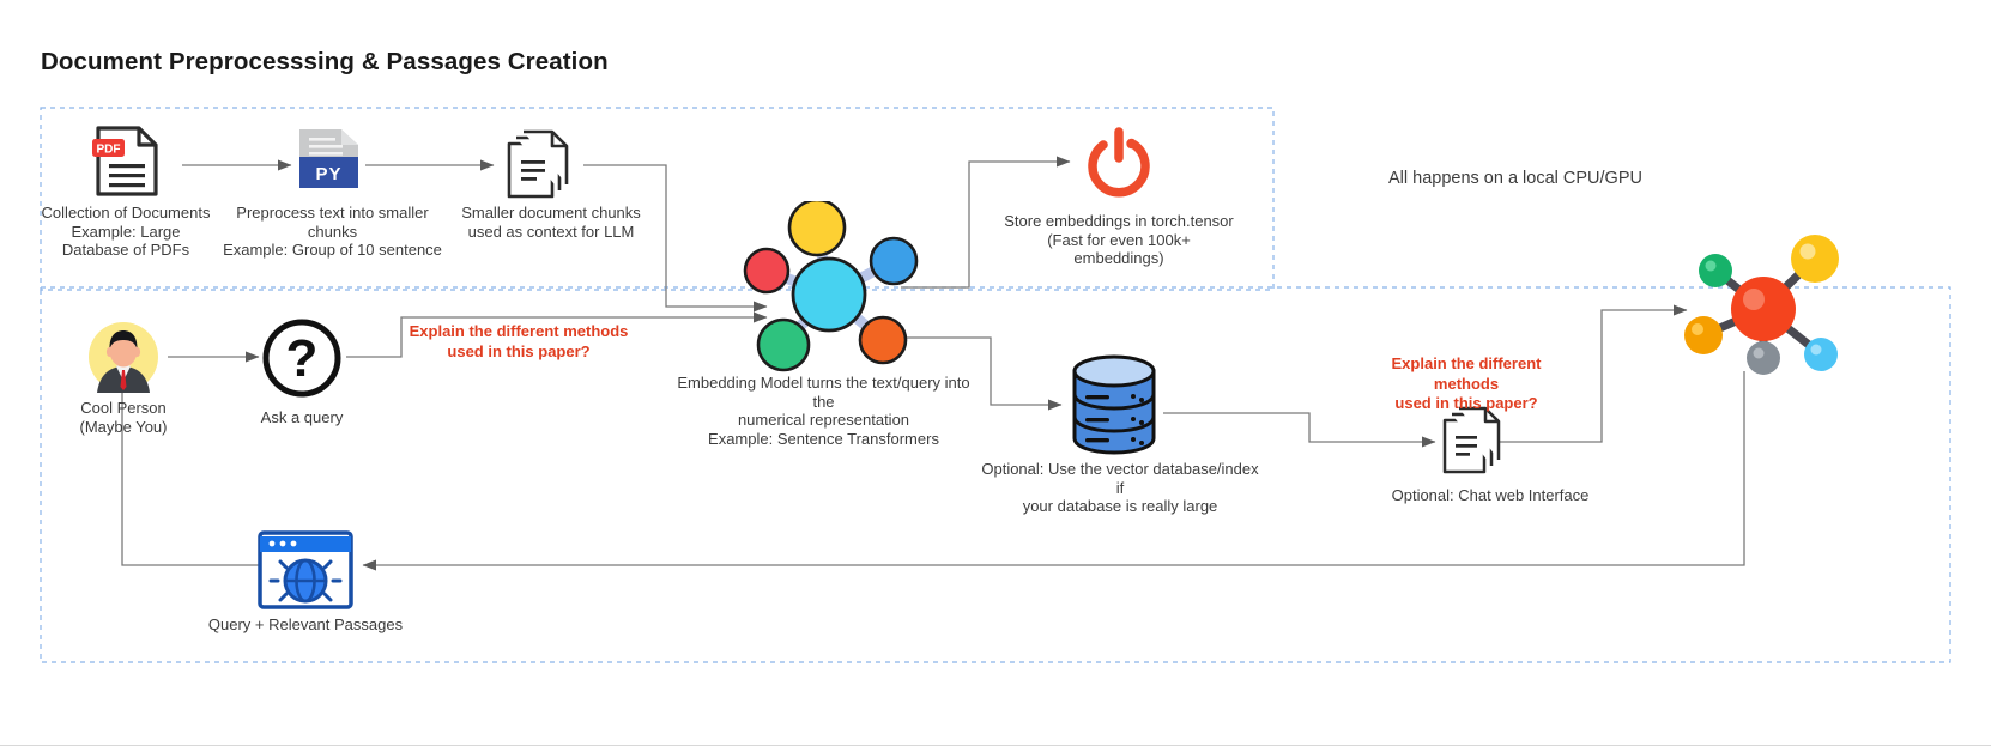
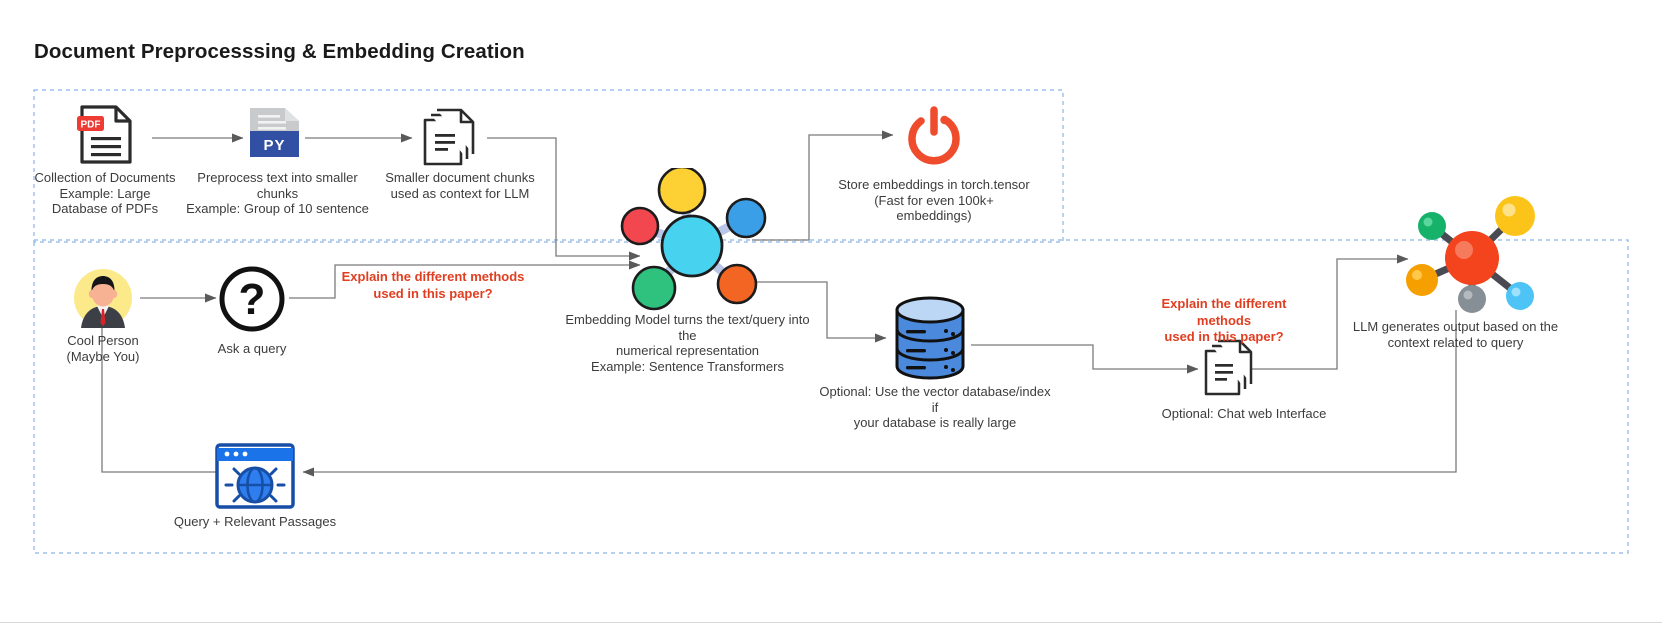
- Document Preprocesssing & Passages Creation
+ Document Preprocesssing & Embedding Creation
  PDF
  PY
  ?
  Collection of Documents
  Example: Large
  Database of PDFs
  Preprocess text into smaller chunks
  Example: Group of 10 sentence
  Smaller document chunks
  used as context for LLM
  Store embeddings in torch.tensor
  (Fast for even 100k+ embeddings)
- All happens on a local CPU/GPU
  Cool Person
  (Maybe You)
  Ask a query
  Explain the different methods
  used in this paper?
  Embedding Model turns the text/query into the
  numerical representation
  Example: Sentence Transformers
  Optional: Use the vector database/index if
  your database is really large
  Explain the different methods
  used in this paper?
  Optional: Chat web Interface
+ LLM generates output based on the
+ context related to query
  Query + Relevant Passages
